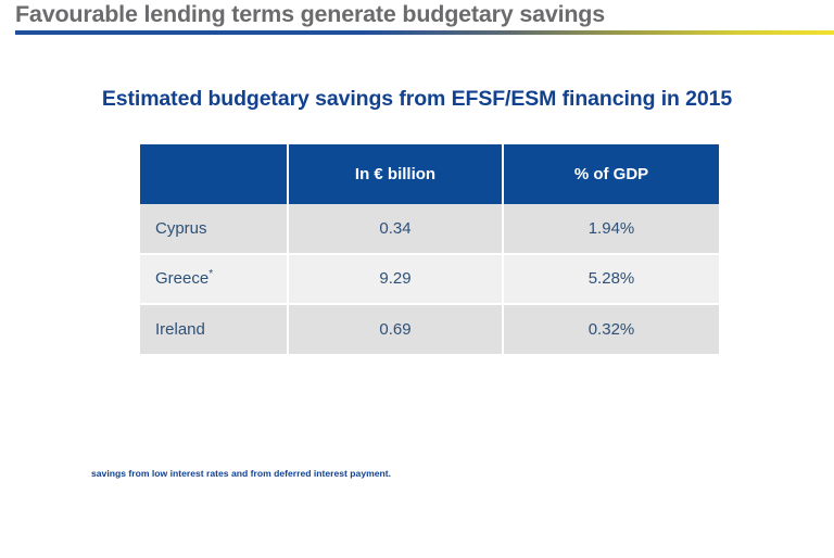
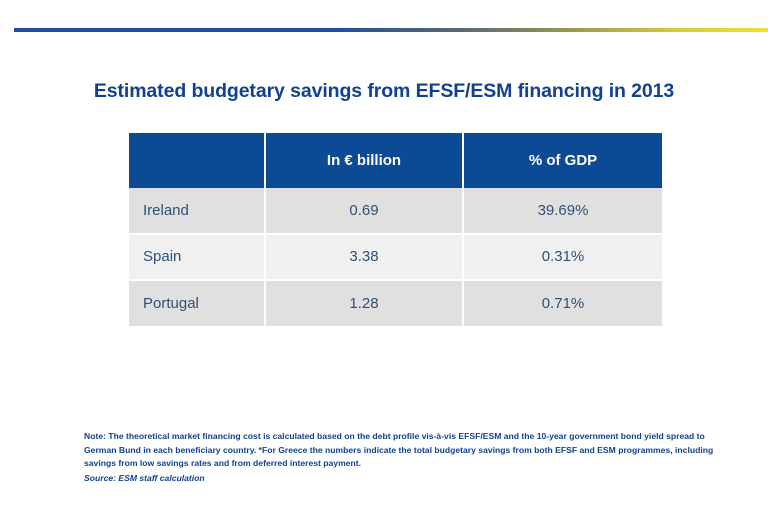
- Favourable lending terms generate budgetary savings
- Estimated budgetary savings from EFSF/ESM financing in 2015
+ Estimated budgetary savings from EFSF/ESM financing in 2013
  	In € billion	% of GDP
- Cyprus	0.34	1.94%
- Greece*	9.29	5.28%
- Ireland	0.69	0.32%
+ Ireland	0.69	39.69%
+ Spain	3.38	0.31%
+ Portugal	1.28	0.71%
+ Note: The theoretical market financing cost is calculated based on the debt profile vis-à-vis EFSF/ESM and the 10-year government bond yield spread to
+ German Bund in each beneficiary country. *For Greece the numbers indicate the total budgetary savings from both EFSF and ESM programmes, including
- savings from low interest rates and from deferred interest payment.
+ savings from low savings rates and from deferred interest payment.
+ Source: ESM staff calculation
